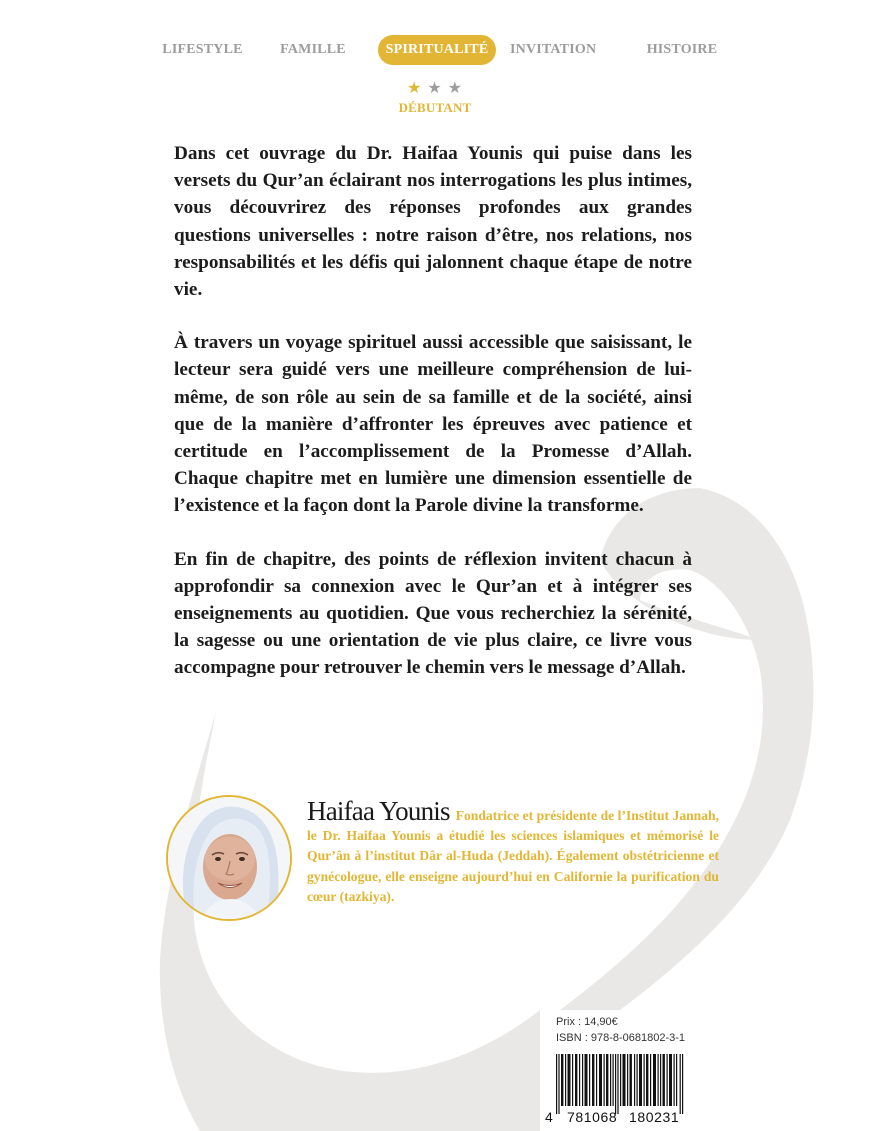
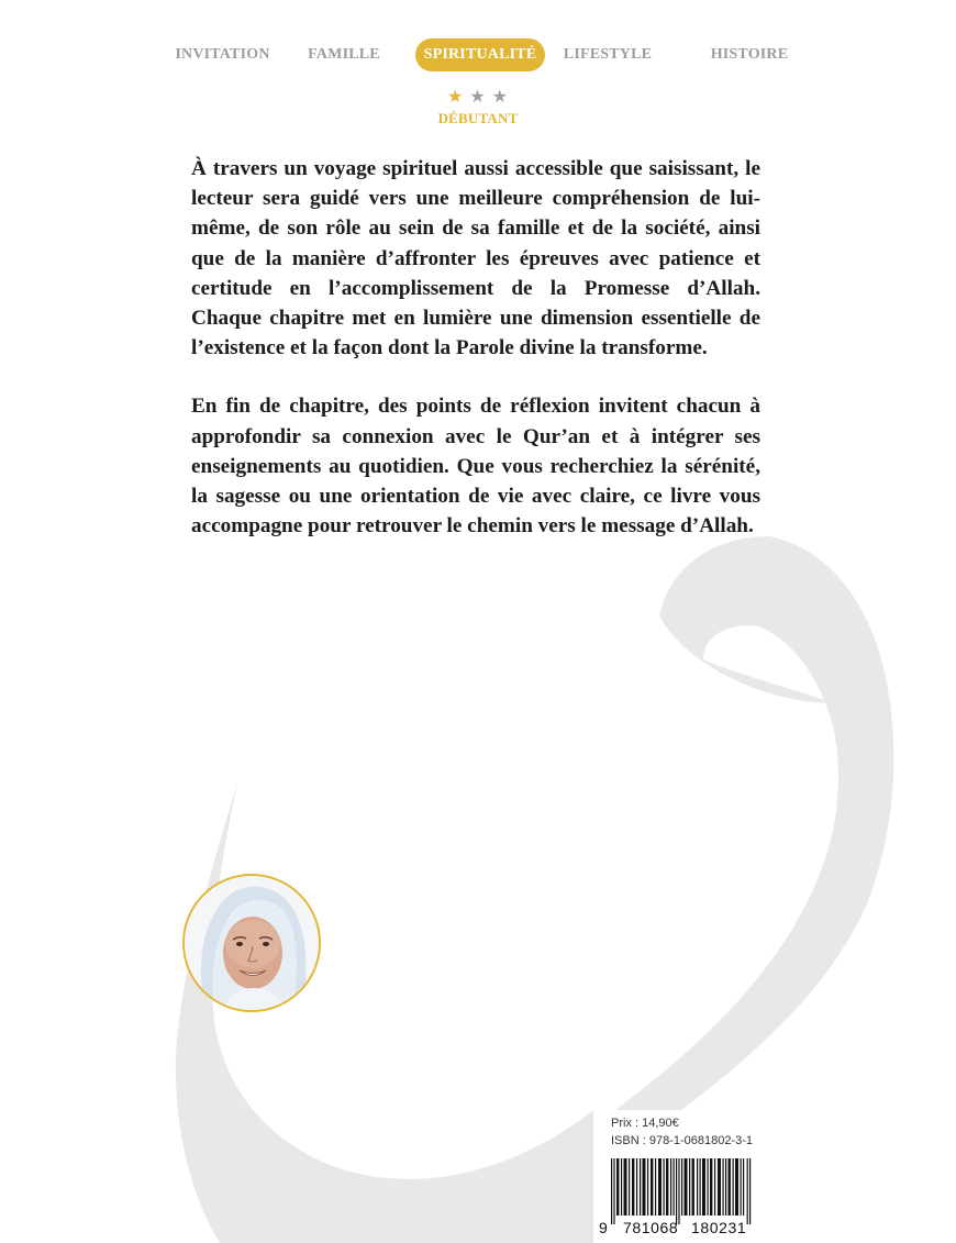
- LIFESTYLE
+ INVITATION
  FAMILLE
  SPIRITUALITÉ
- INVITATION
+ LIFESTYLE
  HISTOIRE
  ★ ★ ★
  DÉBUTANT
- Dans cet ouvrage du Dr. Haifaa Younis qui puise dans les versets du Qur’an éclairant nos interrogations les plus intimes, vous découvrirez des réponses profondes aux grandes questions universelles : notre raison d’être, nos relations, nos responsabilités et les défis qui jalonnent chaque étape de notre vie.
  À travers un voyage spirituel aussi accessible que saisissant, le lecteur sera guidé vers une meilleure compréhension de lui-même, de son rôle au sein de sa famille et de la société, ainsi que de la manière d’affronter les épreuves avec patience et certitude en l’accomplissement de la Promesse d’Allah. Chaque chapitre met en lumière une dimension essentielle de l’existence et la façon dont la Parole divine la transforme.
- En fin de chapitre, des points de réflexion invitent chacun à approfondir sa connexion avec le Qur’an et à intégrer ses enseignements au quotidien. Que vous recherchiez la sérénité, la sagesse ou une orientation de vie plus claire, ce livre vous accompagne pour retrouver le chemin vers le message d’Allah.
+ En fin de chapitre, des points de réflexion invitent chacun à approfondir sa connexion avec le Qur’an et à intégrer ses enseignements au quotidien. Que vous recherchiez la sérénité, la sagesse ou une orientation de vie avec claire, ce livre vous accompagne pour retrouver le chemin vers le message d’Allah.
- Haifaa Younis Fondatrice et présidente de l’Institut Jannah, le Dr. Haifaa Younis a étudié les sciences islamiques et mémorisé le Qur’ân à l’institut Dâr al-Huda (Jeddah). Également obstétricienne et gynécologue, elle enseigne aujourd’hui en Californie la purification du cœur (tazkiya).
  Prix : 14,90€
- ISBN : 978-8-0681802-3-1
+ ISBN : 978-1-0681802-3-1
- 4
+ 9
  781068
  180231
